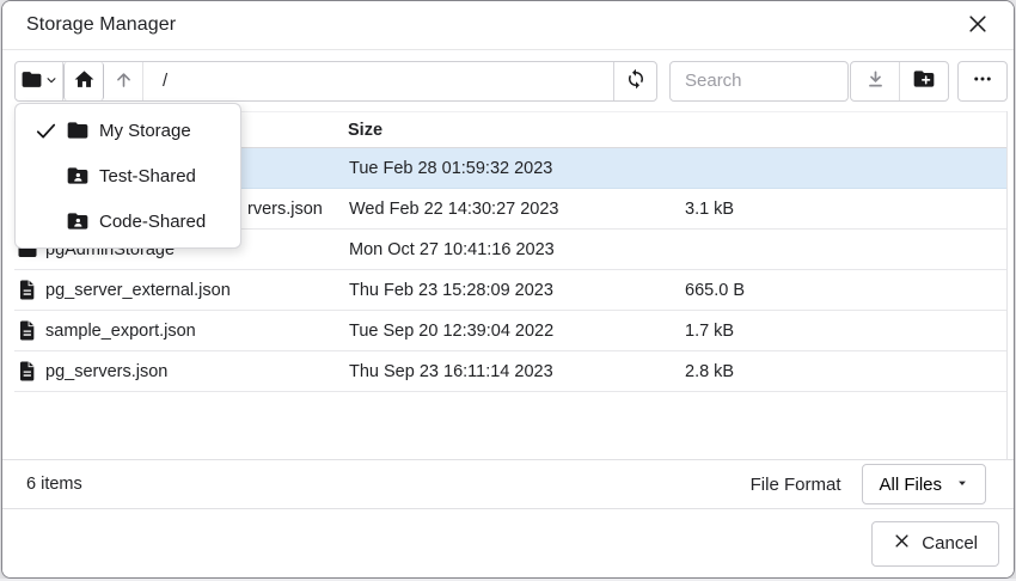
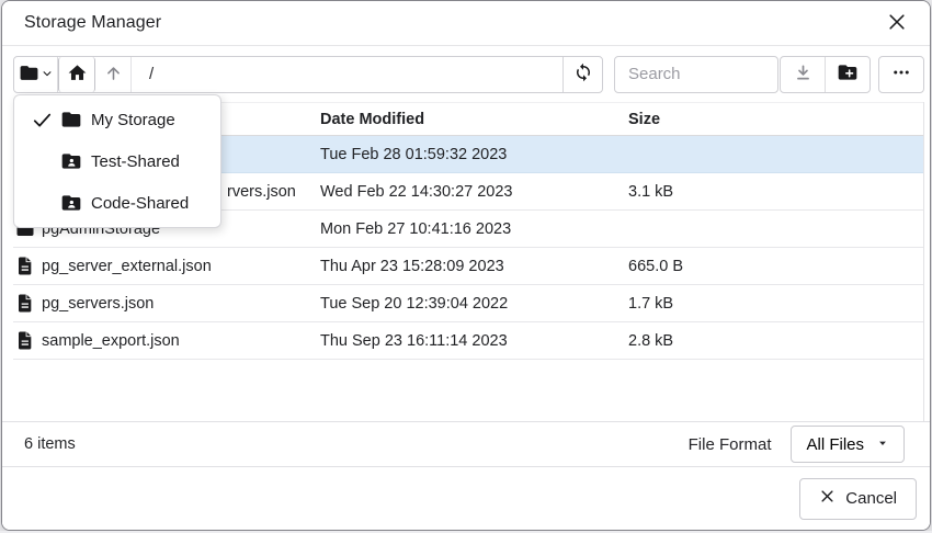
  Storage Manager
  /
  Search
+ Date Modified
  Size
  Tue Feb 28 01:59:32 2023
  rvers.json
  Wed Feb 22 14:30:27 2023
  3.1 kB
  pgAdminStorage
- Mon Oct 27 10:41:16 2023
+ Mon Feb 27 10:41:16 2023
  pg_server_external.json
- Thu Feb 23 15:28:09 2023
+ Thu Apr 23 15:28:09 2023
  665.0 B
- sample_export.json
+ pg_servers.json
  Tue Sep 20 12:39:04 2022
  1.7 kB
- pg_servers.json
+ sample_export.json
  Thu Sep 23 16:11:14 2023
  2.8 kB
  6 items
  File Format
  All Files
  Cancel
  My Storage
  Test-Shared
  Code-Shared
